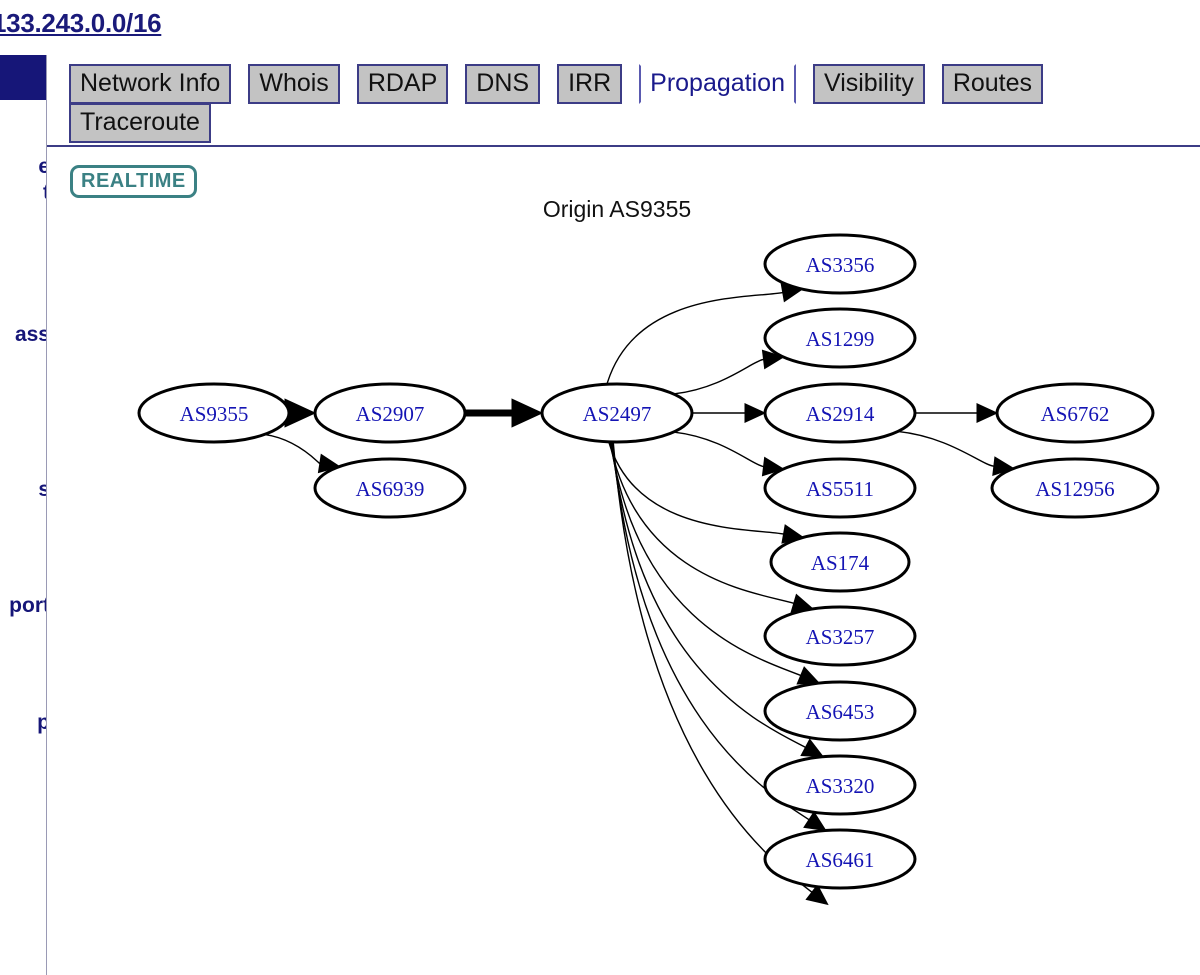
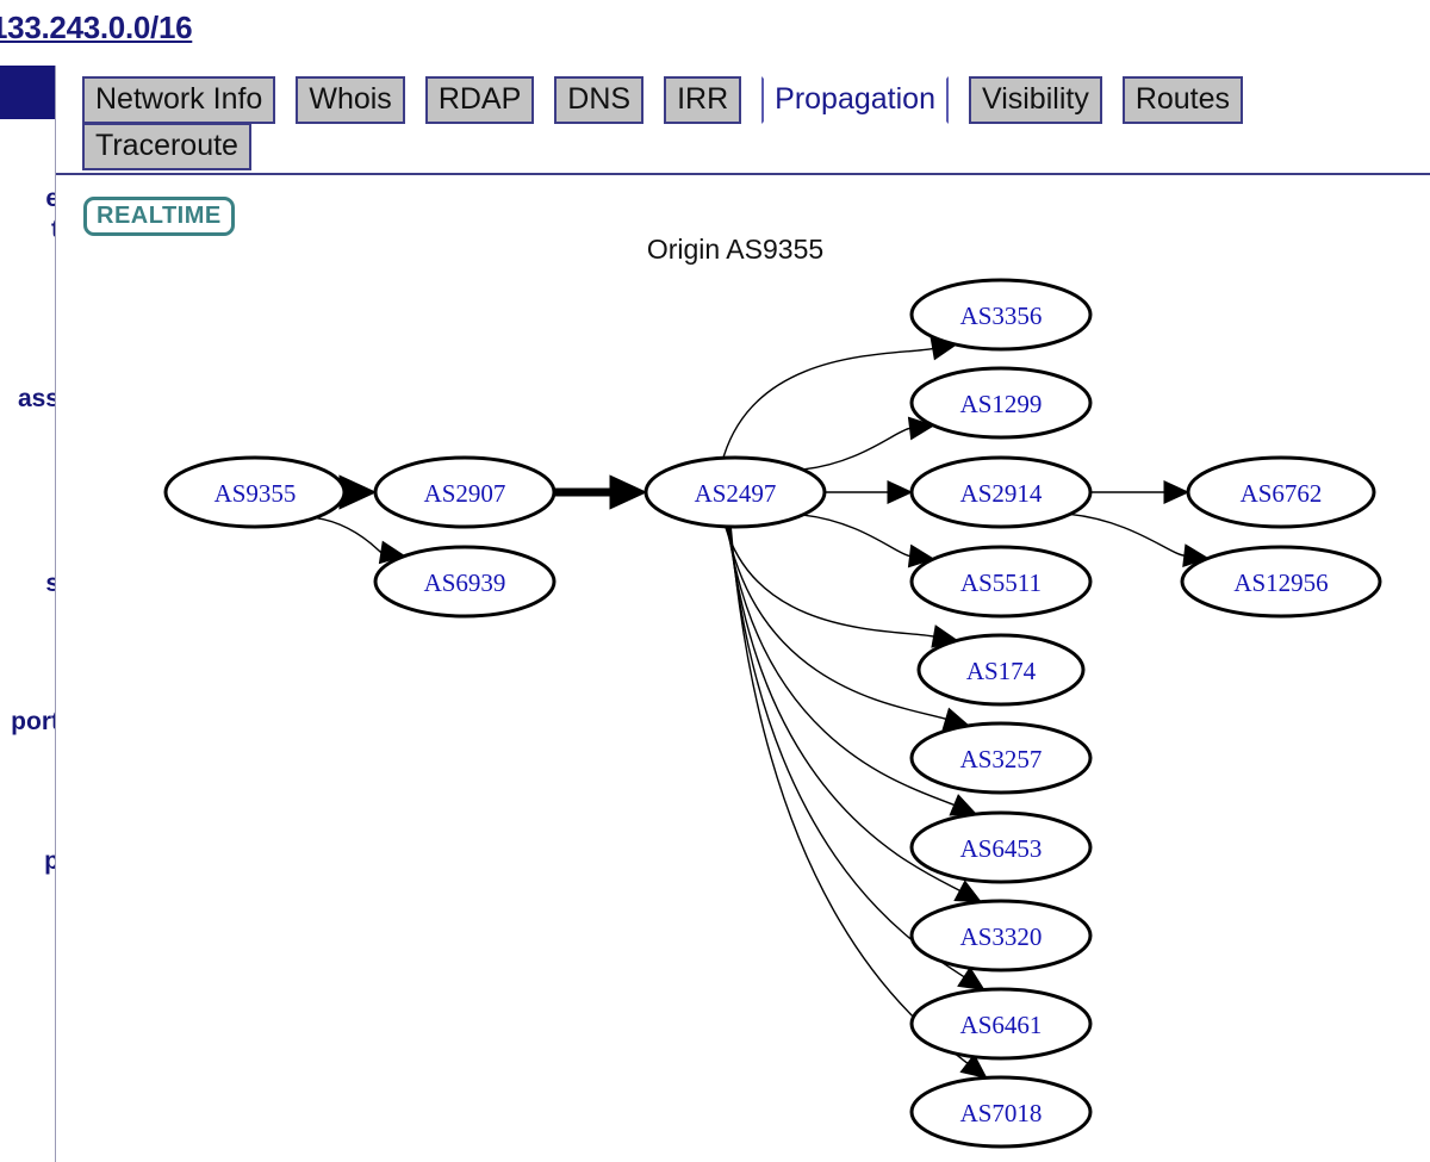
  33.243.0.0/16
  e
  ass
  s
  por
  p
  Network Info Whois RDAP DNS IRR Propagation Visibility Routes
  Traceroute
  REALTIME
  Origin AS9355
  AS9355
  AS2907
  AS6939
  AS2497
  AS3356
  AS1299
  AS2914
  AS5511
  AS174
  AS3257
  AS6453
  AS3320
  AS6461
+ AS7018
  AS6762
  AS12956
